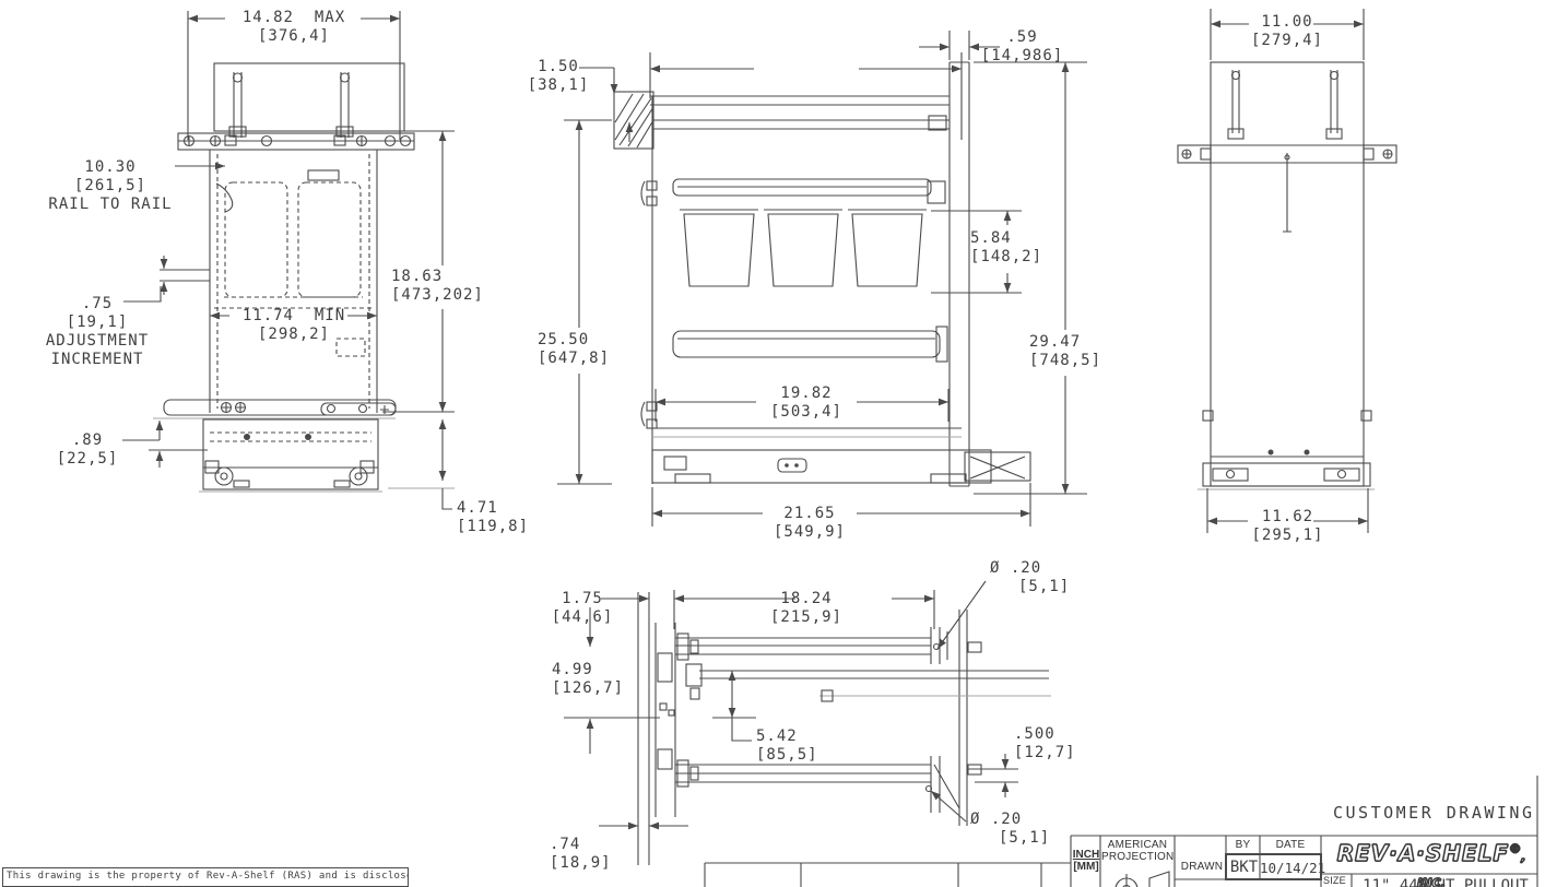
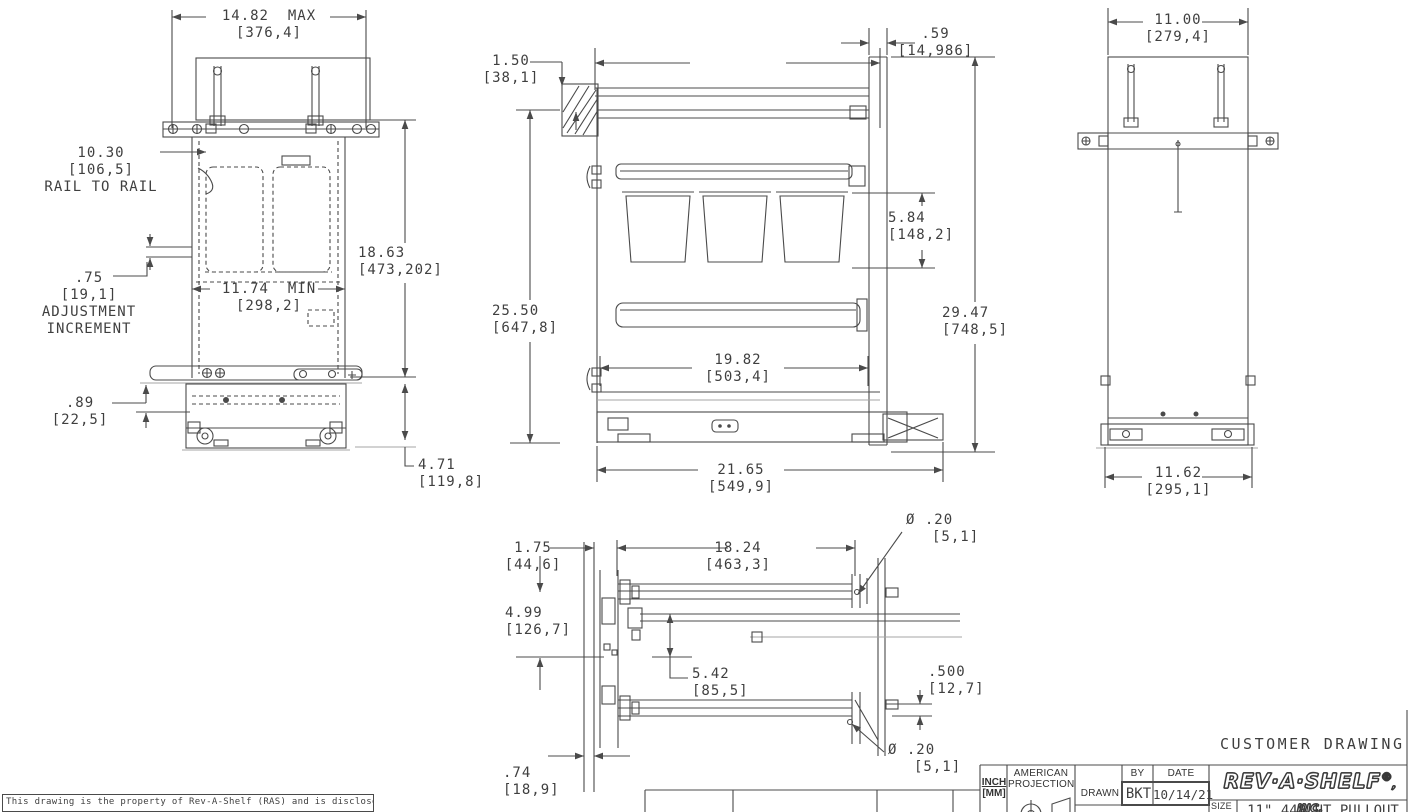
  14.82 MAX
  [376,4]
  10.30
- [261,5]
+ [106,5]
  RAIL TO RAIL
  18.63
  [473,202]
  .75
  [19,1]
  ADJUSTMENT
  INCREMENT
  11.74 MIN
  [298,2]
  .89
  [22,5]
  4.71
  [119,8]
  1.50
  [38,1]
  .59
  [14,986]
  5.84
  [148,2]
  25.50
  [647,8]
  29.47
  [748,5]
  19.82
  [503,4]
  21.65
  [549,9]
  11.00
  [279,4]
  11.62
  [295,1]
  1.75
  [44,6]
  18.24
- [215,9]
+ [463,3]
  Ø .20
  [5,1]
  4.99
  [126,7]
  5.42
  [85,5]
  .500
  [12,7]
  Ø .20
  [5,1]
  .74
  [18,9]
  CUSTOMER DRAWING
  AMERICAN
  PROJECTION
  INCH
  [MM]
  DRAWN
  BY
  DATE
  BKT
  10/14/21
  SIZE
  REV·A·SHELF®, INC.
  11" 448 UT PULLOUT
  This drawing is the property of Rev-A-Shelf (RAS) and is disclos
